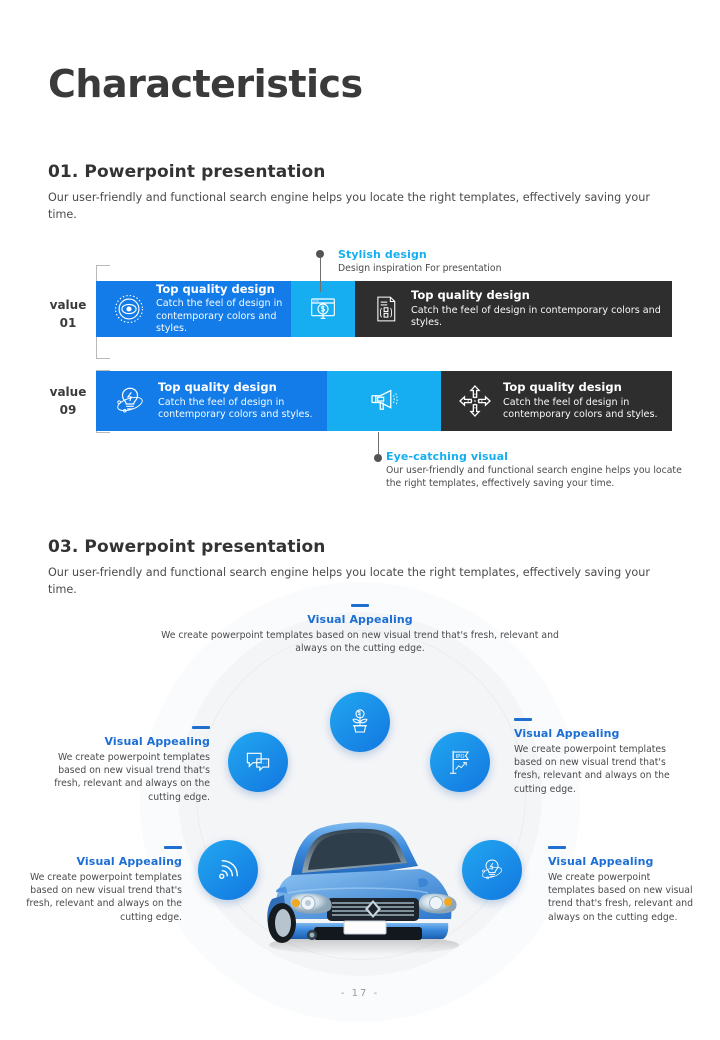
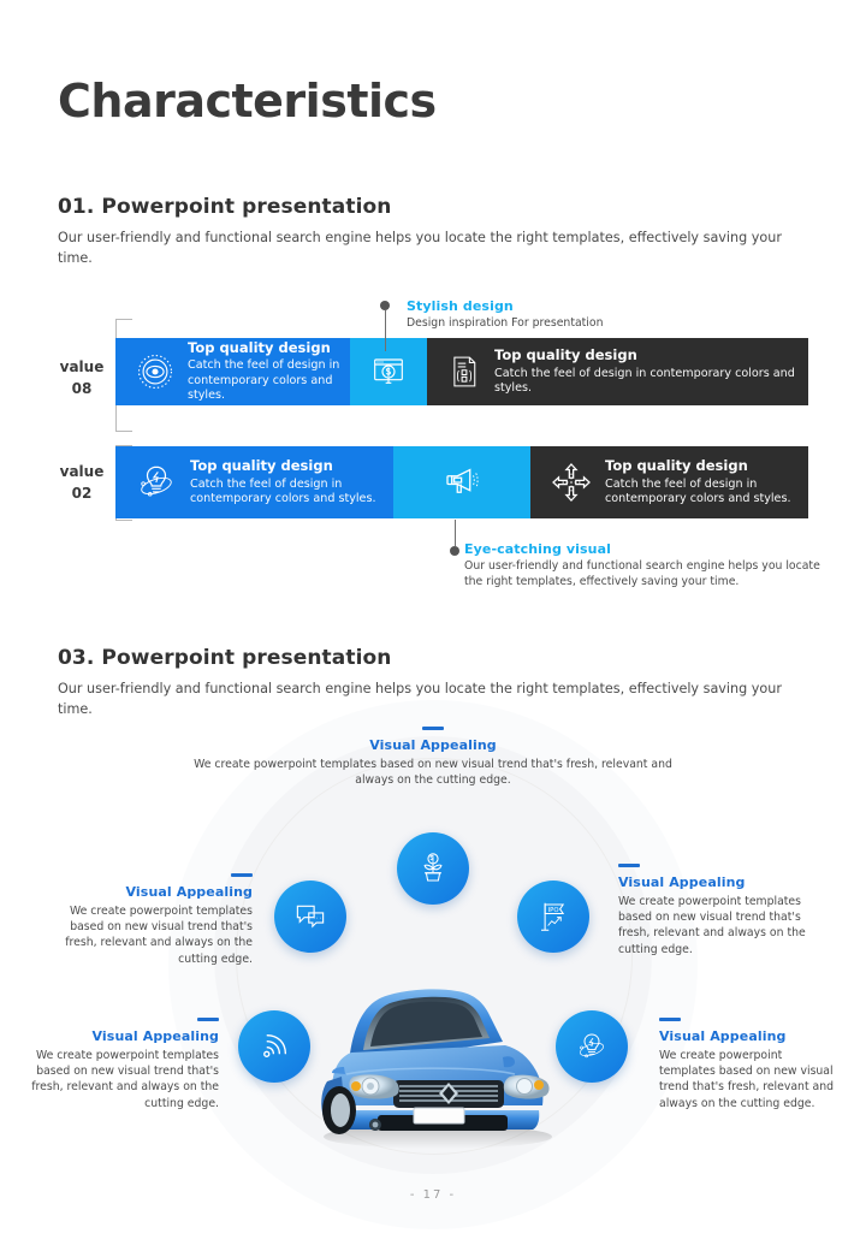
  Characteristics
  01. Powerpoint presentation
  Our user-friendly and functional search engine helps you locate the right templates, effectively saving your time.
  value
- 01
+ 08
  value
- 09
+ 02
  Top quality design
  Catch the feel of design in contemporary colors and styles.
  Top quality design
  Catch the feel of design in contemporary colors and styles.
  Top quality design
  Catch the feel of design in contemporary colors and styles.
  Top quality design
  Catch the feel of design in contemporary colors and styles.
  Stylish design
  Design inspiration For presentation
  Eye-catching visual
  Our user-friendly and functional search engine helps you locate the right templates, effectively saving your time.
  03. Powerpoint presentation
  Our user-friendly and functional search engine helps you locate the right templates, effectively saving your time.
  Visual Appealing
  We create powerpoint templates based on new visual trend that's fresh, relevant and always on the cutting edge.
  Visual Appealing
  We create powerpoint templates based on new visual trend that's fresh, relevant and always on the cutting edge.
  Visual Appealing
  We create powerpoint templates based on new visual trend that's fresh, relevant and always on the cutting edge.
  Visual Appealing
  We create powerpoint templates based on new visual trend that's fresh, relevant and always on the cutting edge.
  Visual Appealing
  We create powerpoint templates based on new visual trend that's fresh, relevant and always on the cutting edge.
  - 17 -
